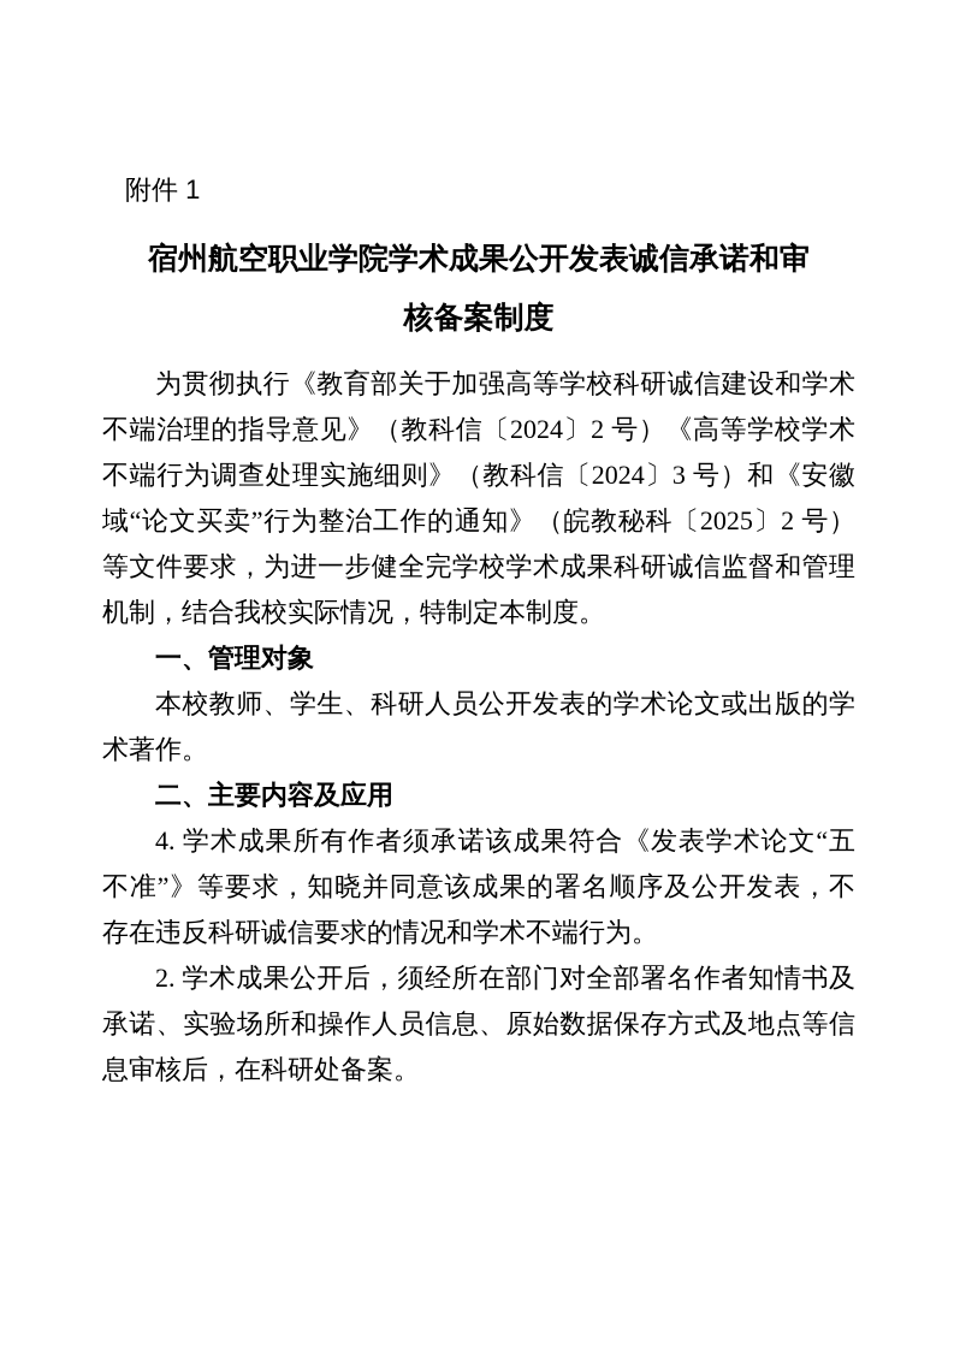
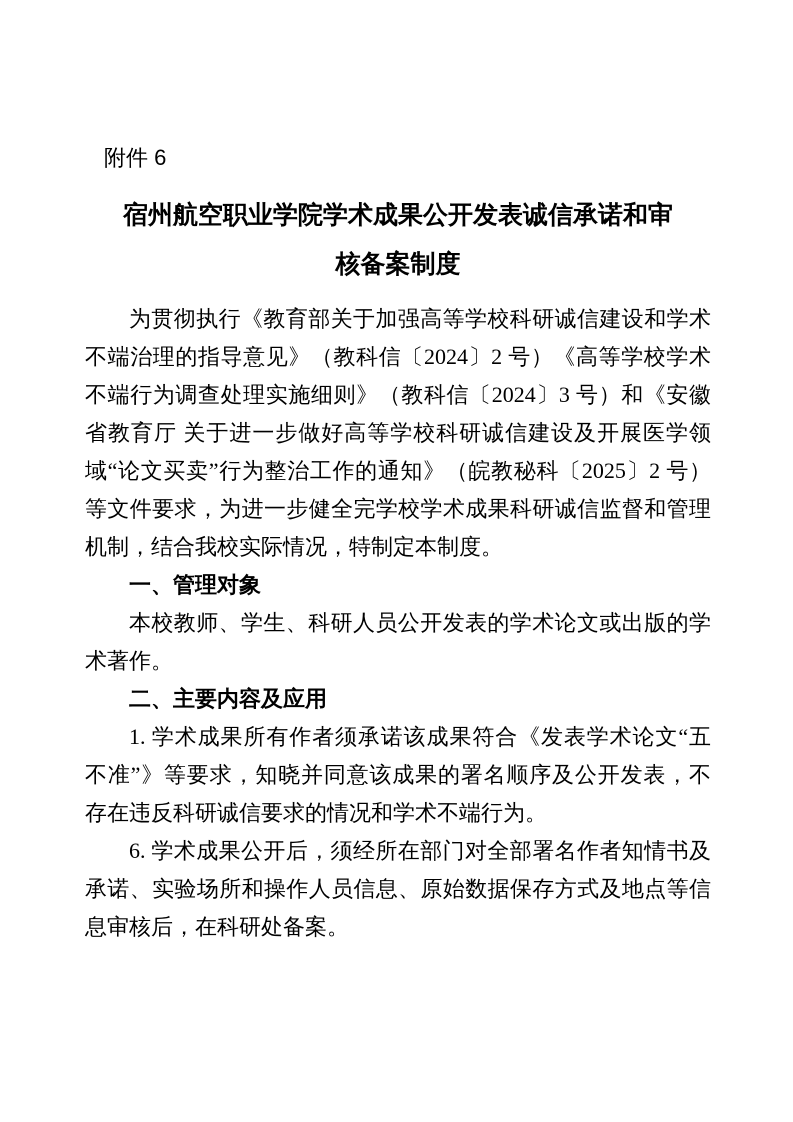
- 附件 1
+ 附件 6
  宿州航空职业学院学术成果公开发表诚信承诺和审
  核备案制度
  为贯彻执行《教育部关于加强高等学校科研诚信建设和学术
  不端治理的指导意见》（教科信〔2024〕2 号）《高等学校学术
  不端行为调查处理实施细则》（教科信〔2024〕3 号）和《安徽
+ 省教育厅 关于进一步做好高等学校科研诚信建设及开展医学领
  域“论文买卖”行为整治工作的通知》（皖教秘科〔2025〕2 号）
  等文件要求，为进一步健全完学校学术成果科研诚信监督和管理
  机制，结合我校实际情况，特制定本制度。
  一、管理对象
  本校教师、学生、科研人员公开发表的学术论文或出版的学
  术著作。
  二、主要内容及应用
- 4. 学术成果所有作者须承诺该成果符合《发表学术论文“五
+ 1. 学术成果所有作者须承诺该成果符合《发表学术论文“五
  不准”》等要求，知晓并同意该成果的署名顺序及公开发表，不
  存在违反科研诚信要求的情况和学术不端行为。
- 2. 学术成果公开后，须经所在部门对全部署名作者知情书及
+ 6. 学术成果公开后，须经所在部门对全部署名作者知情书及
  承诺、实验场所和操作人员信息、原始数据保存方式及地点等信
  息审核后，在科研处备案。
